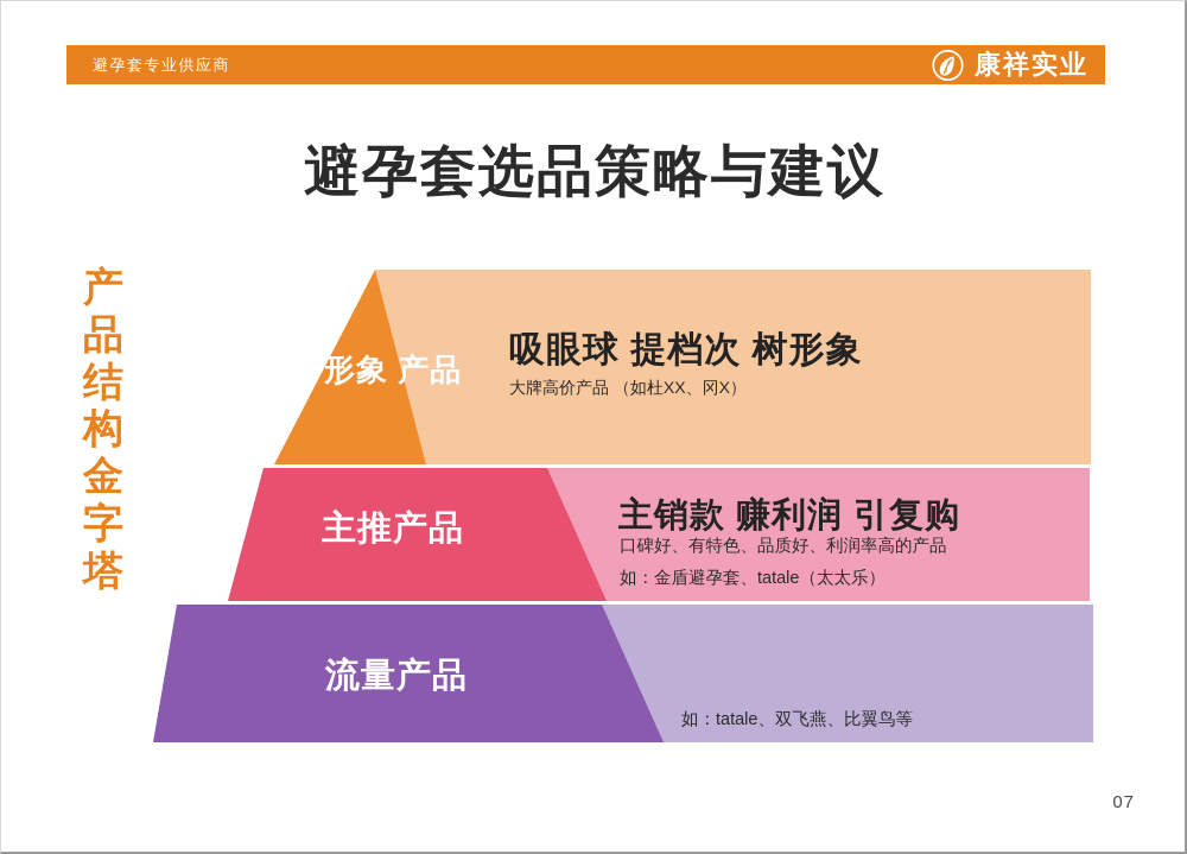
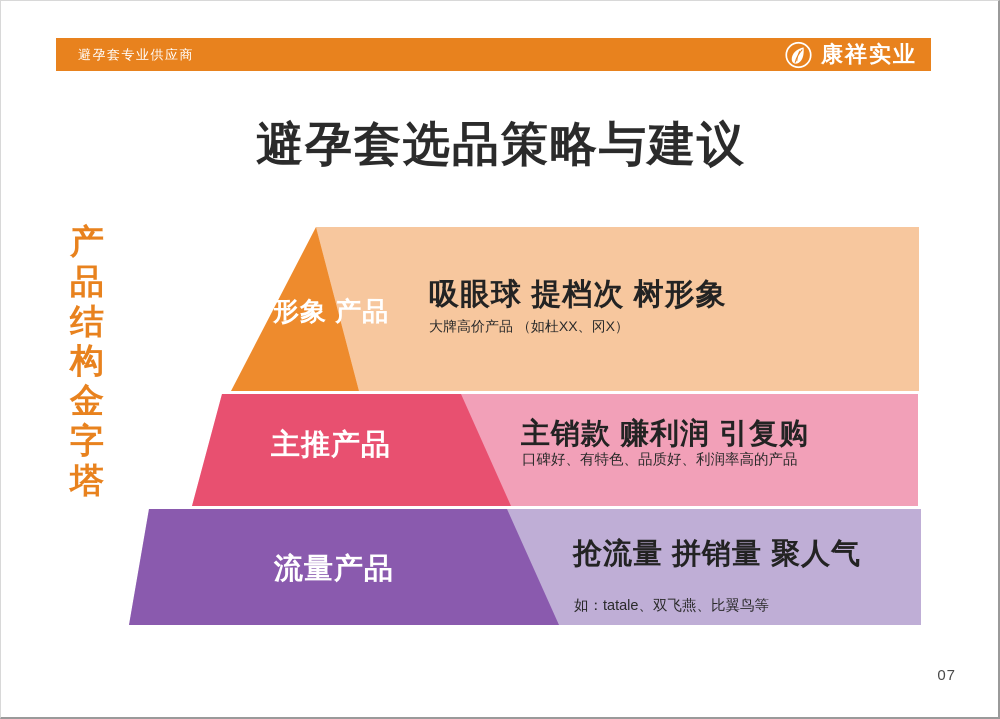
  避孕套专业供应商
  康祥实业
  避孕套选品策略与建议
  产
  品
  结
  构
  金
  字
  塔
  形象 产品
  吸眼球 提档次 树形象
  大牌高价产品 （如杜XX、冈X）
  主推产品
  主销款 赚利润 引复购
  口碑好、有特色、品质好、利润率高的产品
- 如：金盾避孕套、tatale（太太乐）
  流量产品
+ 抢流量 拼销量 聚人气
  如：tatale、双飞燕、比翼鸟等
  07
